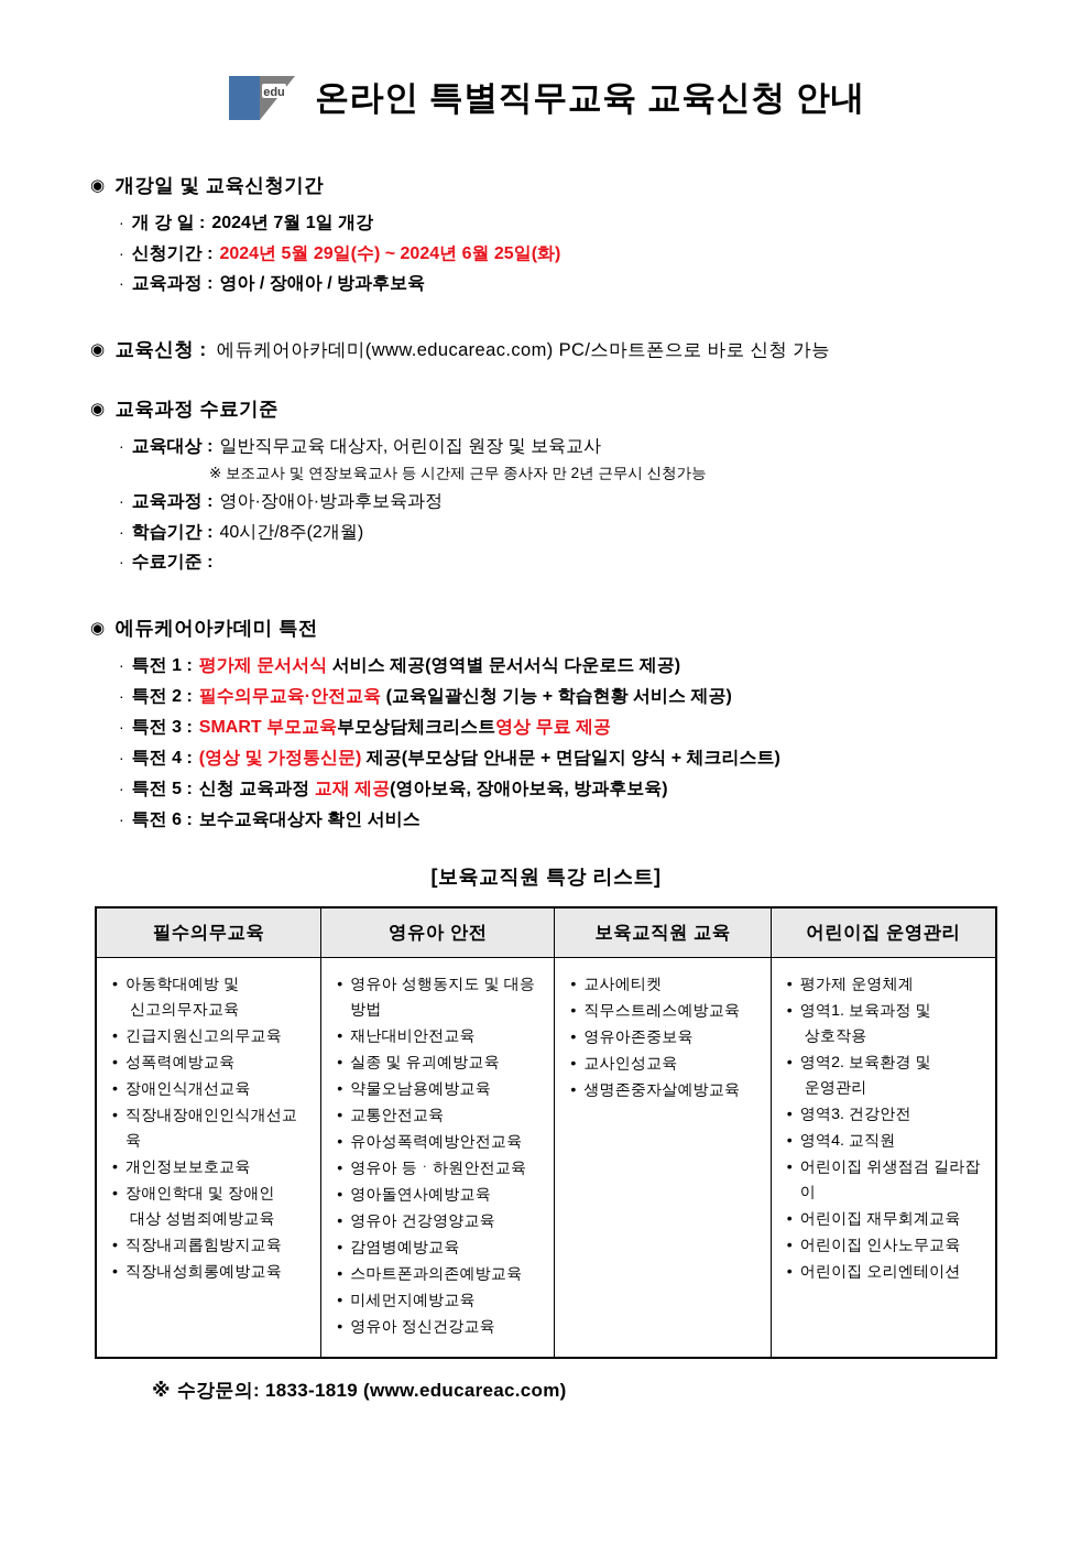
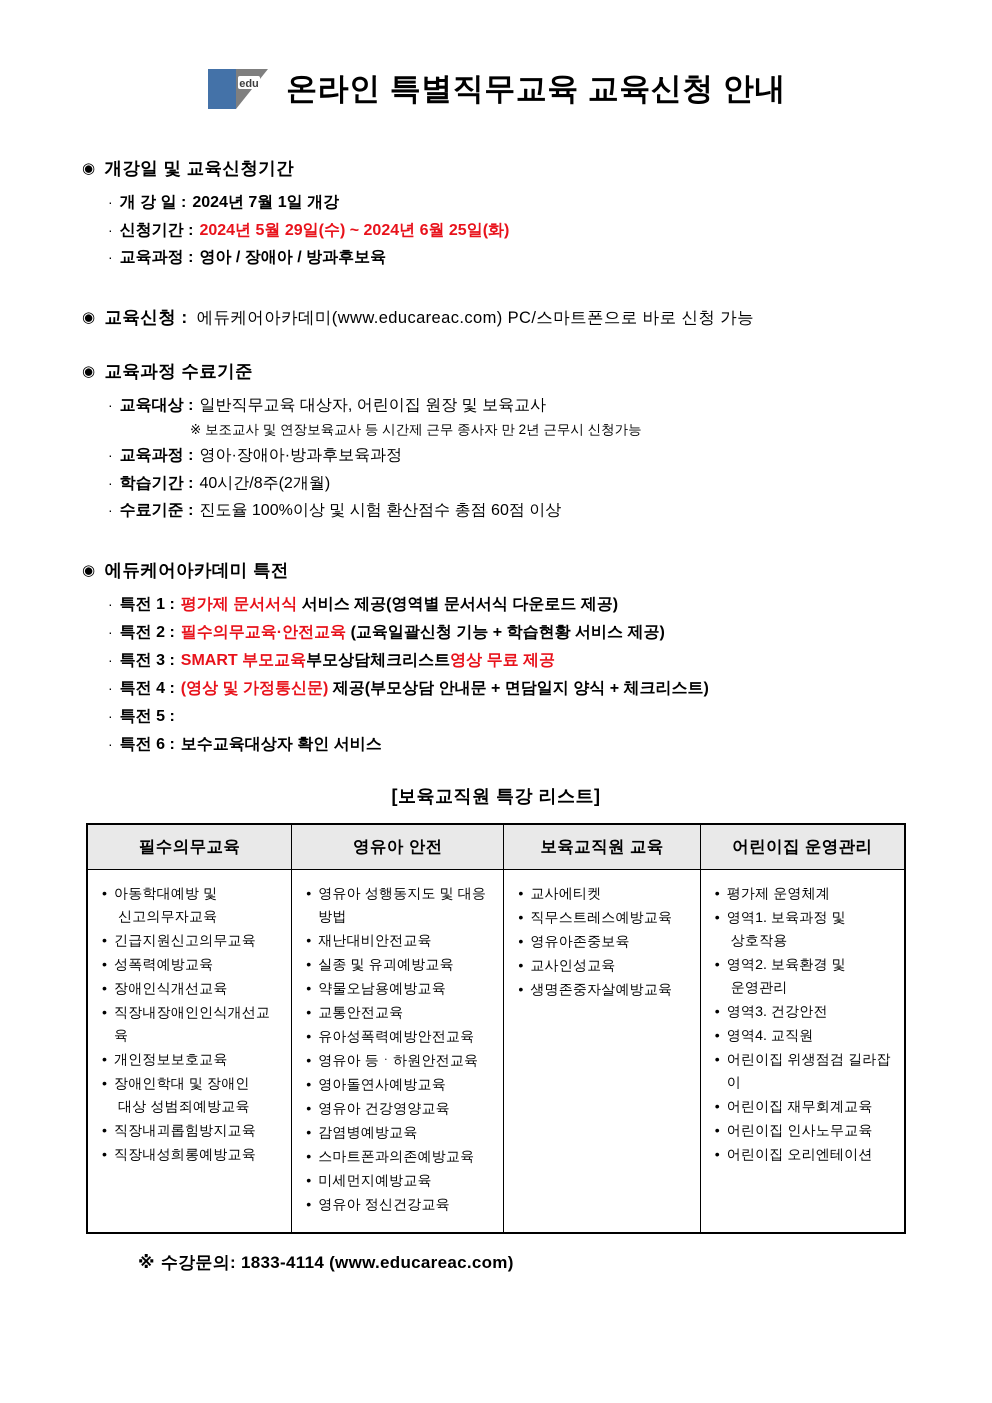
  edu
  온라인 특별직무교육 교육신청 안내
  ◉
  개강일 및 교육신청기간
  ·
  개 강 일 :
  2024년 7월 1일 개강
  ·
  신청기간 :
  2024년 5월 29일(수) ~ 2024년 6월 25일(화)
  ·
  교육과정 :
  영아 / 장애아 / 방과후보육
  ◉
  교육신청 :
  에듀케어아카데미(www.educareac.com) PC/스마트폰으로 바로 신청 가능
  ◉
  교육과정 수료기준
  ·
  교육대상 :
  일반직무교육 대상자, 어린이집 원장 및 보육교사
  ※ 보조교사 및 연장보육교사 등 시간제 근무 종사자 만 2년 근무시 신청가능
  ·
  교육과정 :
  영아·장애아·방과후보육과정
  ·
  학습기간 :
  40시간/8주(2개월)
  ·
  수료기준 :
+ 진도율 100%이상 및 시험 환산점수 총점 60점 이상
  ◉
  에듀케어아카데미 특전
  ·
  특전 1 :
  평가제 문서서식 서비스 제공(영역별 문서서식 다운로드 제공)
  ·
  특전 2 :
  필수의무교육·안전교육 (교육일괄신청 기능 + 학습현황 서비스 제공)
  ·
  특전 3 :
  SMART 부모교육부모상담체크리스트영상 무료 제공
  ·
  특전 4 :
  (영상 및 가정통신문) 제공(부모상담 안내문 + 면담일지 양식 + 체크리스트)
  ·
  특전 5 :
- 신청 교육과정 교재 제공(영아보육, 장애아보육, 방과후보육)
  ·
  특전 6 :
  보수교육대상자 확인 서비스
  [보육교직원 특강 리스트]
  필수의무교육	영유아 안전	보육교직원 교육	어린이집 운영관리
  아동학대예방 및신고의무자교육긴급지원신고의무교육성폭력예방교육장애인식개선교육직장내장애인인식개선교육개인정보보호교육장애인학대 및 장애인대상 성범죄예방교육직장내괴롭힘방지교육직장내성희롱예방교육	영유아 성행동지도 및 대응방법재난대비안전교육실종 및 유괴예방교육약물오남용예방교육교통안전교육유아성폭력예방안전교육영유아 등ㆍ하원안전교육영아돌연사예방교육영유아 건강영양교육감염병예방교육스마트폰과의존예방교육미세먼지예방교육영유아 정신건강교육	교사에티켓직무스트레스예방교육영유아존중보육교사인성교육생명존중자살예방교육	평가제 운영체계영역1. 보육과정 및상호작용영역2. 보육환경 및운영관리영역3. 건강안전영역4. 교직원어린이집 위생점검 길라잡이어린이집 재무회계교육어린이집 인사노무교육어린이집 오리엔테이션
- ※ 수강문의: 1833-1819 (www.educareac.com)
+ ※ 수강문의: 1833-4114 (www.educareac.com)
